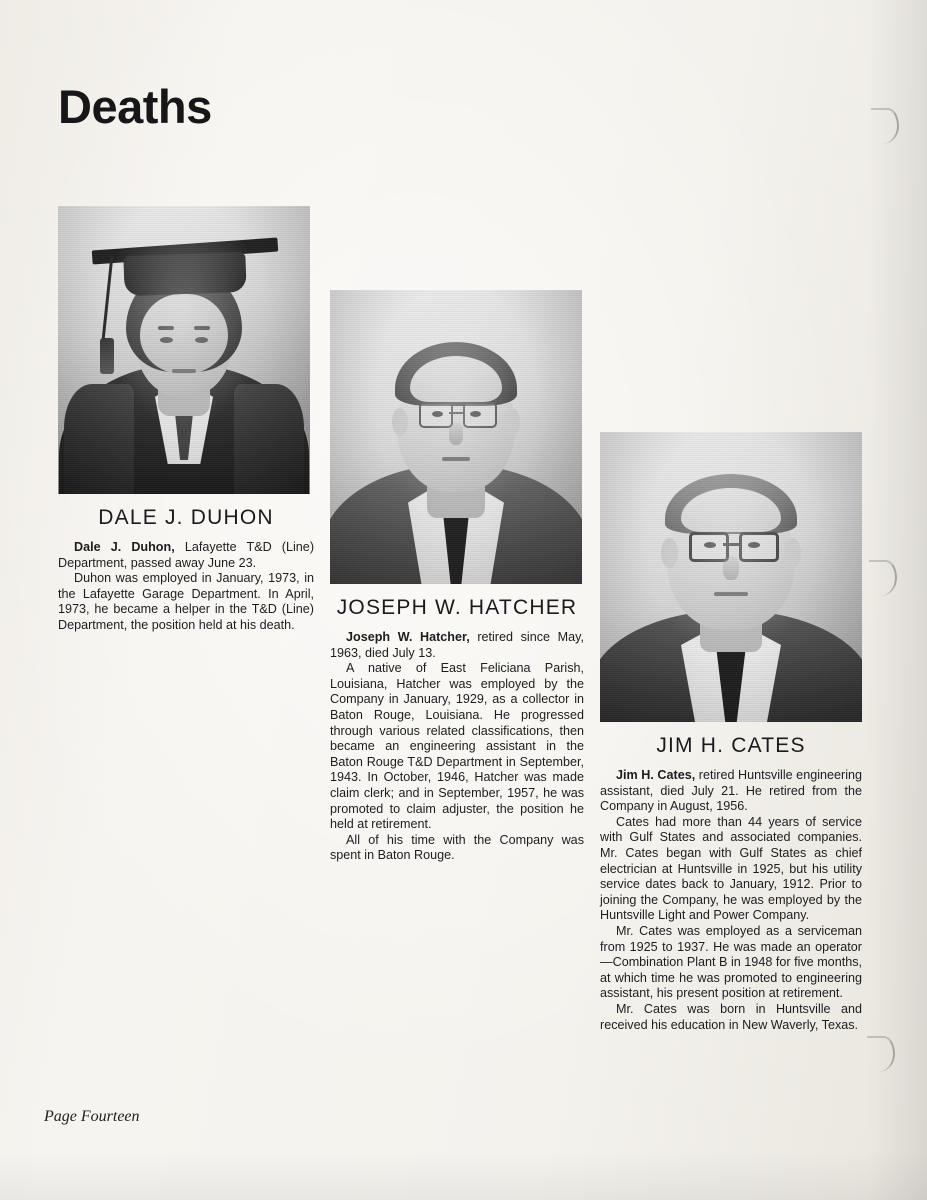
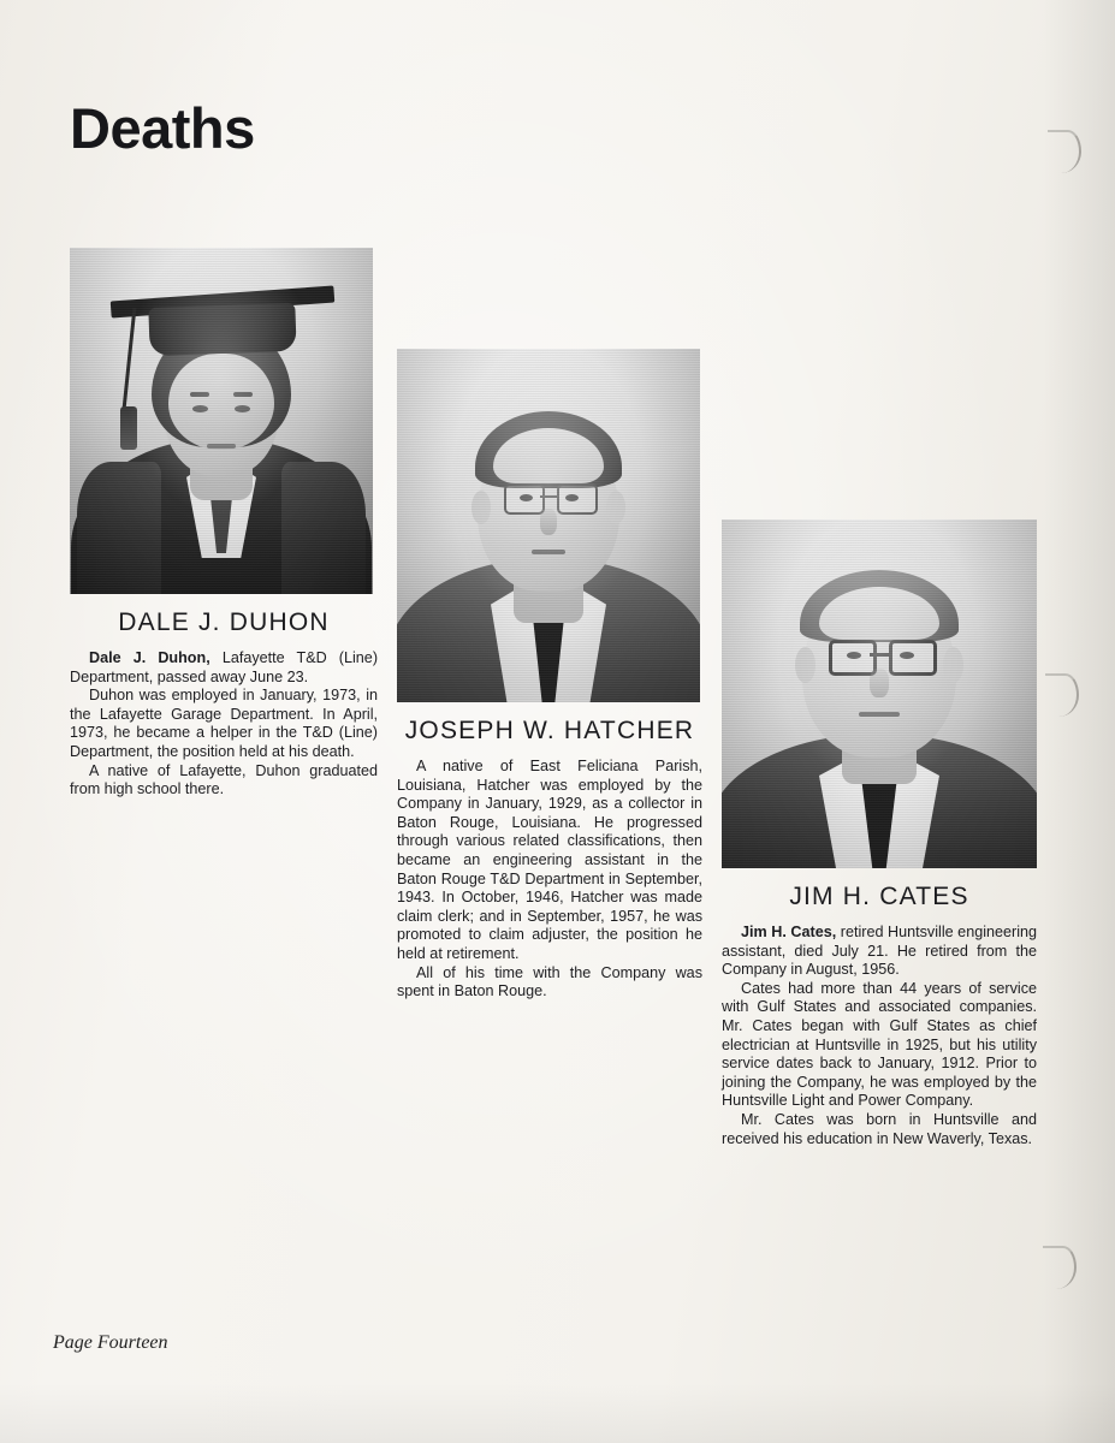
  Deaths
  DALE J. DUHON
  Dale J. Duhon, Lafayette T&D (Line) Department, passed away June 23.
  Duhon was employed in January, 1973, in the Lafayette Garage Department. In April, 1973, he became a helper in the T&D (Line) Department, the position held at his death.
+ A native of Lafayette, Duhon graduated from high school there.
  JOSEPH W. HATCHER
- Joseph W. Hatcher, retired since May, 1963, died July 13.
  A native of East Feliciana Parish, Louisiana, Hatcher was employed by the Company in January, 1929, as a collector in Baton Rouge, Louisiana. He progressed through various related classifications, then became an engineering assistant in the Baton Rouge T&D Department in September, 1943. In October, 1946, Hatcher was made claim clerk; and in September, 1957, he was promoted to claim adjuster, the position he held at retirement.
  All of his time with the Company was spent in Baton Rouge.
  JIM H. CATES
  Jim H. Cates, retired Huntsville engineering assistant, died July 21. He retired from the Company in August, 1956.
  Cates had more than 44 years of service with Gulf States and associated companies. Mr. Cates began with Gulf States as chief electrician at Huntsville in 1925, but his utility service dates back to January, 1912. Prior to joining the Company, he was employed by the Huntsville Light and Power Company.
- Mr. Cates was employed as a serviceman from 1925 to 1937. He was made an operator—Combination Plant B in 1948 for five months, at which time he was promoted to engineering assistant, his present position at retirement.
  Mr. Cates was born in Huntsville and received his education in New Waverly, Texas.
  Page Fourteen
